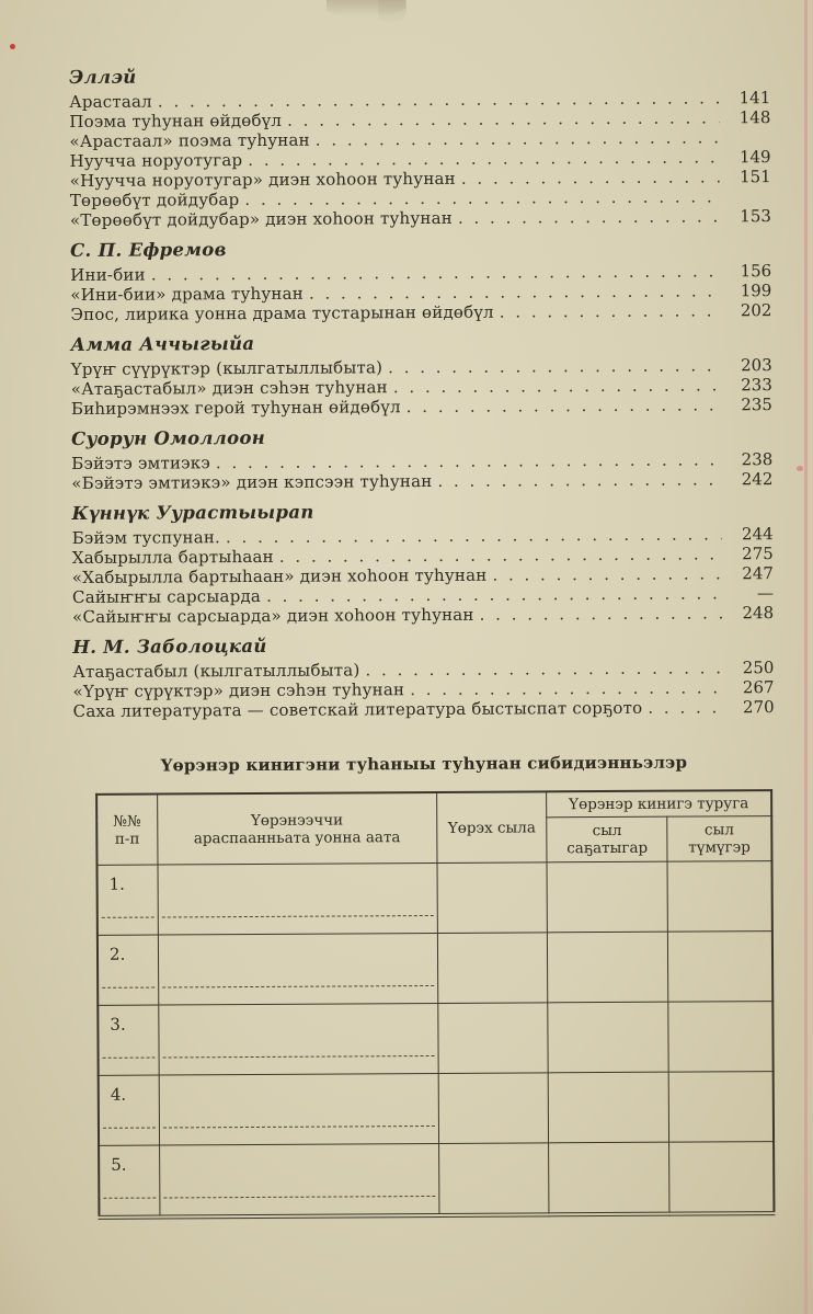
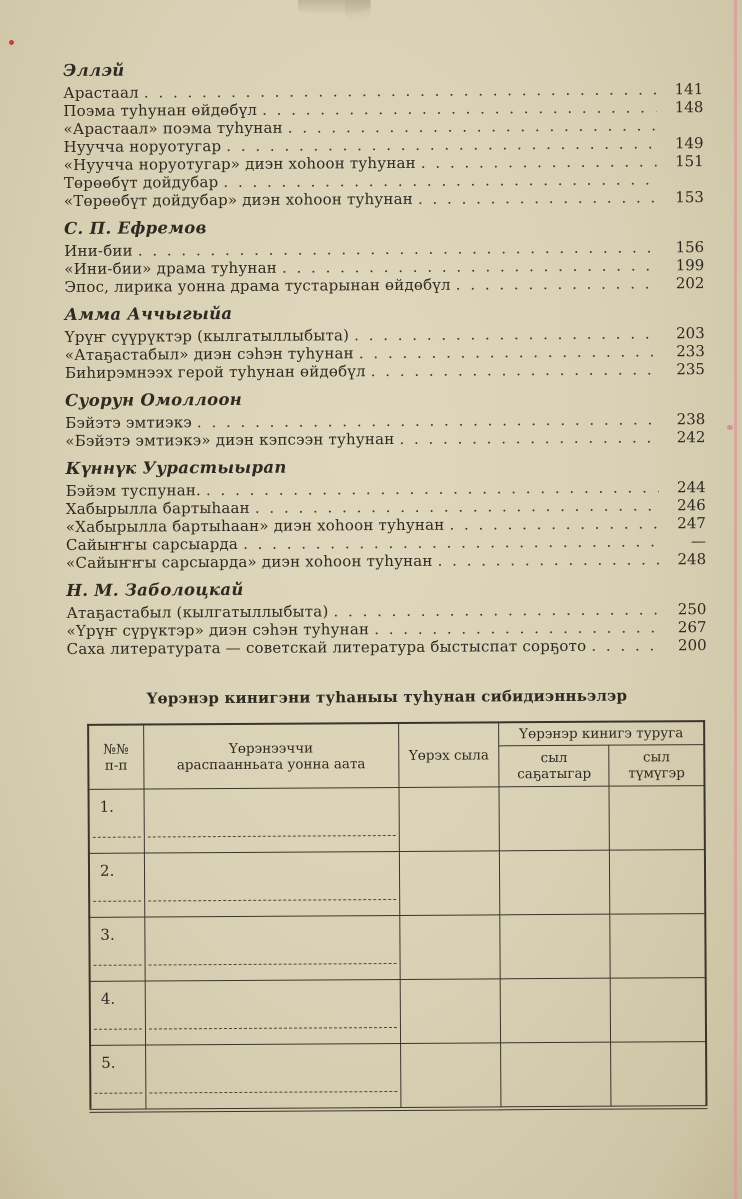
  Эллэй
  Арастаал
  141
  Поэма туһунан өйдөбүл
  148
  «Арастаал» поэма туһунан
  Нуучча норуотугар
  149
  «Нуучча норуотугар» диэн хоһоон туһунан
  151
  Төрөөбүт дойдубар
  «Төрөөбүт дойдубар» диэн хоһоон туһунан
  153
  С. П. Ефремов
  Ини-бии
  156
  «Ини-бии» драма туһунан
  199
  Эпос, лирика уонна драма тустарынан өйдөбүл
  202
  Амма Аччыгыйа
  Үрүҥ сүүрүктэр (кылгатыллыбыта)
  203
  «Атаҕастабыл» диэн сэһэн туһунан
  233
  Биһирэмнээх герой туһунан өйдөбүл
  235
  Суорун Омоллоон
  Бэйэтэ эмтиэкэ
  238
  «Бэйэтэ эмтиэкэ» диэн кэпсээн туһунан
  242
  Күннүк Уурастыырап
  Бэйэм туспунан.
  244
  Хабырылла бартыһаан
- 275
+ 246
  «Хабырылла бартыһаан» диэн хоһоон туһунан
  247
  Сайыҥҥы сарсыарда
  —
  «Сайыҥҥы сарсыарда» диэн хоһоон туһунан
  248
  Н. М. Заболоцкай
  Атаҕастабыл (кылгатыллыбыта)
  250
  «Үрүҥ сүрүктэр» диэн сэһэн туһунан
  267
  Саха литературата — советскай литература быстыспат сорҕото
- 270
+ 200
  Үөрэнэр кинигэни туһаныы туһунан сибидиэнньэлэр
  №№ п-п	Үөрэнээччи араспаанньата уонна аата	Үөрэх сыла	Үөрэнэр кинигэ туруга
  сыл саҕатыгар	сыл түмүгэр
  1.
  2.
  3.
  4.
  5.
